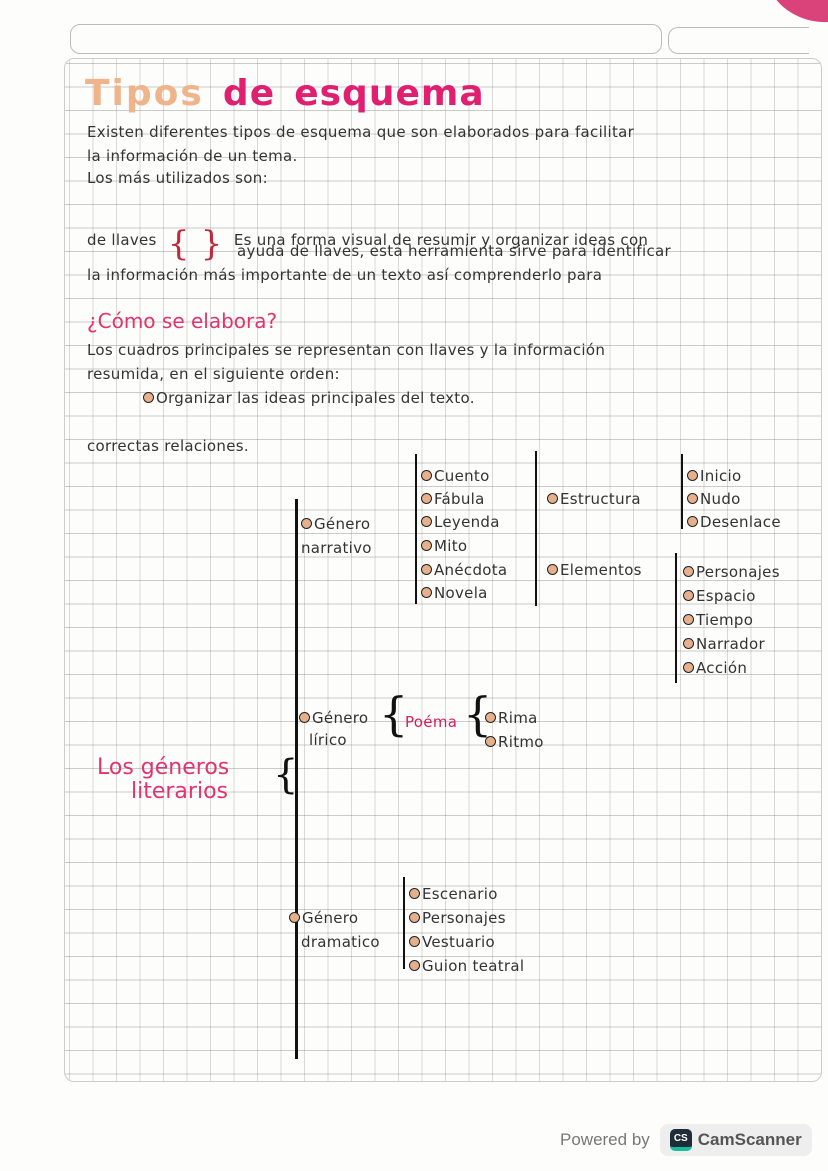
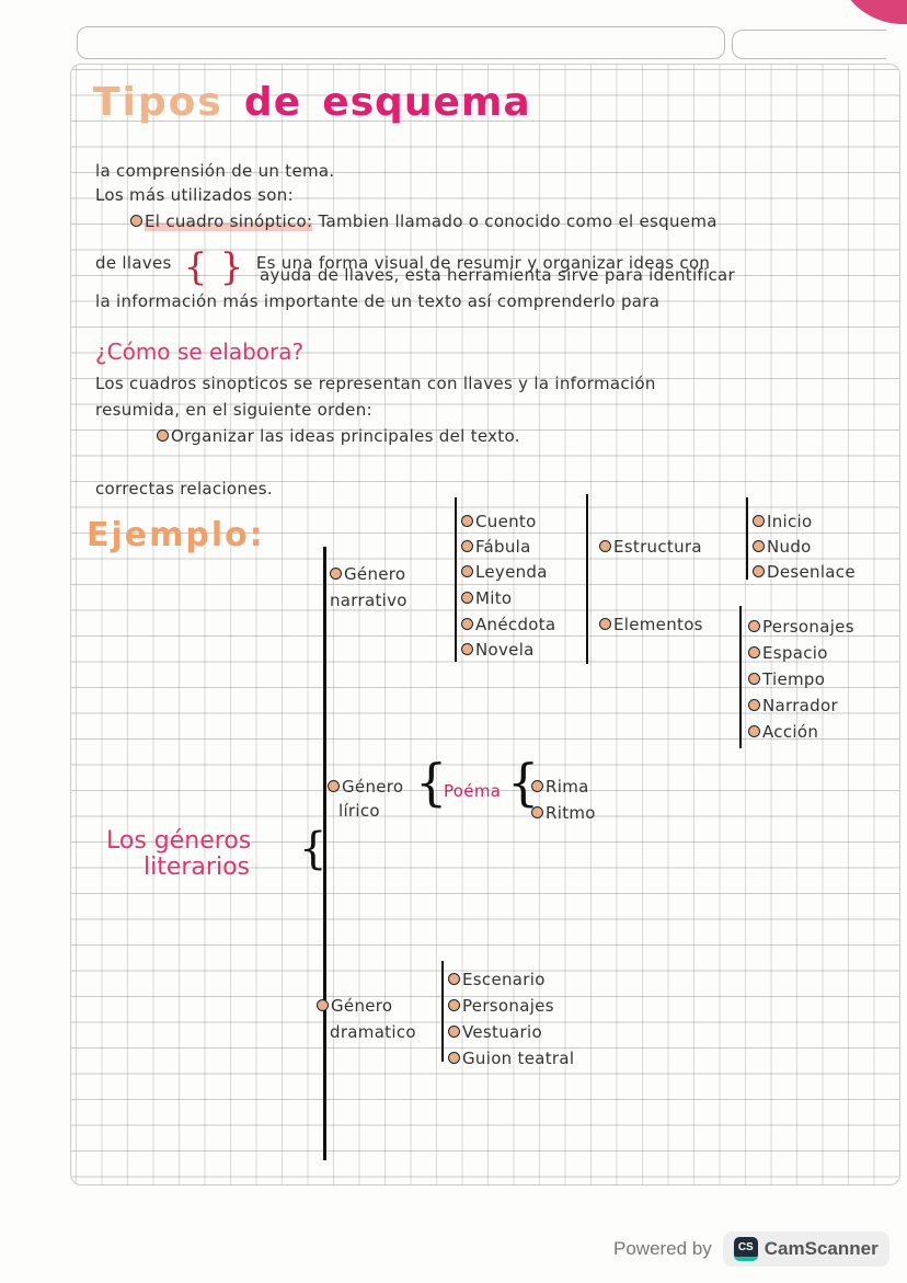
  Tipos de esquema
- Existen diferentes tipos de esquema que son elaborados para facilitar
- la información de un tema.
+ la comprensión de un tema.
  Los más utilizados son:
+ El cuadro sinóptico: Tambien llamado o conocido como el esquema
  de llaves { } Es una forma visual de resumir y organizar ideas con
  ayuda de llaves, esta herramienta sirve para identificar
  la información más importante de un texto así comprenderlo para
  ¿Cómo se elabora?
- Los cuadros principales se representan con llaves y la información
+ Los cuadros sinopticos se representan con llaves y la información
  resumida, en el siguiente orden:
  Organizar las ideas principales del texto.
  correctas relaciones.
+ Ejemplo:
  Los géneros
  literarios
  {
  Género
  narrativo
  Cuento
  Fábula
  Leyenda
  Mito
  Anécdota
  Novela
  Estructura
  Inicio
  Nudo
  Desenlace
  Elementos
  Personajes
  Espacio
  Tiempo
  Narrador
  Acción
  Género
  lírico
  {
  Poéma
  {
  Rima
  Ritmo
  Género
  dramatico
  Escenario
  Personajes
  Vestuario
  Guion teatral
  Powered by
  CS
  CamScanner
